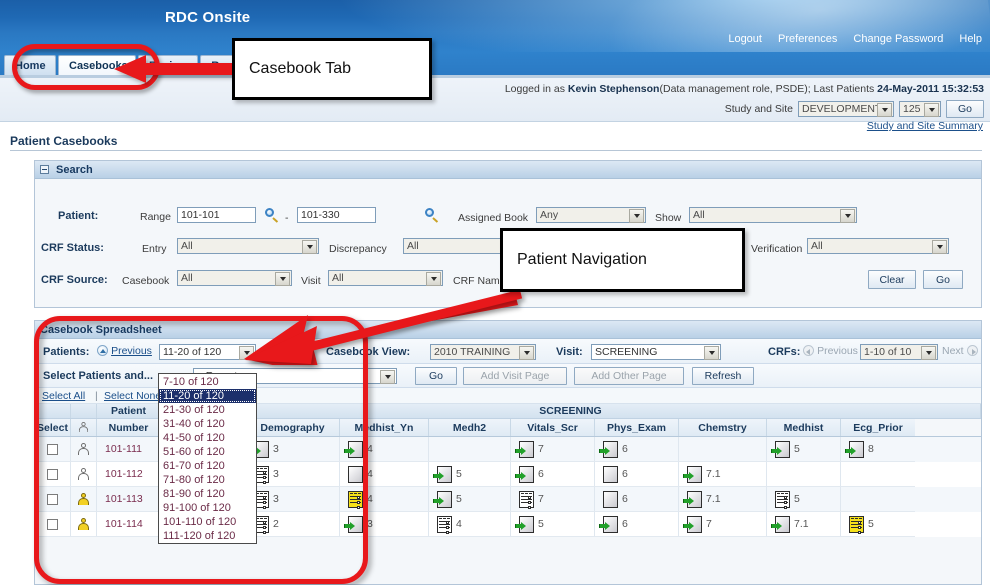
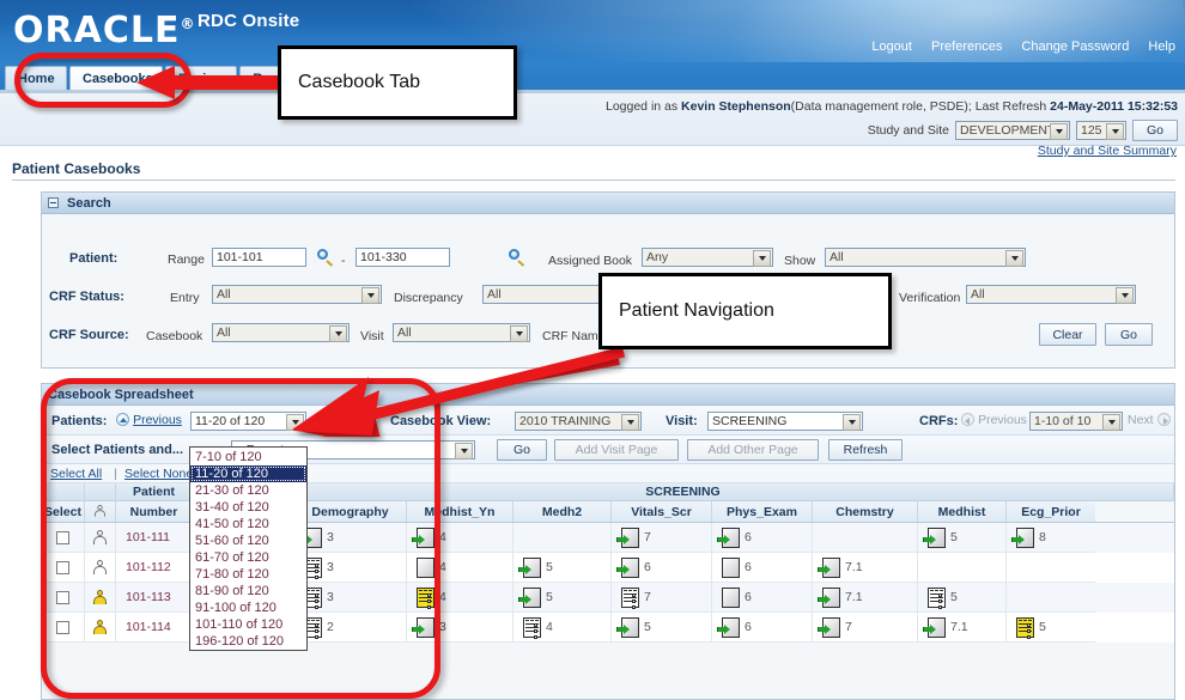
+ ORACLE®
  RDC Onsite
  Home
  Casebook
- Logged in as Kevin Stephenson(Data management role, PSDE); Last Patients 24-May-2011 15:32:53
+ Logged in as Kevin Stephenson(Data management role, PSDE); Last Refresh 24-May-2011 15:32:53
  Study and Site
  DEVELOPMEN
  125
  Go
  Study and Site Summary
  Patient Casebooks
  Search
  Patient:
  Range
  101-101
  -
  101-330
  Assigned Book
  Any
  Show
  All
  CRF Status:
  Entry
  All
  Discrepancy
  All
  Verification
  All
  CRF Source:
  Casebook
  All
  Visit
  All
  CRF Nam
  Clear
  Go
  Casebook Spreadsheet
  Patients:
  Previous
  11-20 of 120
  Casebook View:
  2010 TRAINING
  Visit:
  SCREENING
  CRFs:
  Previous
  1-10 of 10
  Next
  Select Patients and...
  Go
  Add Visit Page
  Add Other Page
  Refresh
  Select All
  |
  Select Non
  Patient
  SCREENING
  Select
  Number
  Demography
  Medhist_Yn
  Medh2
  Vitals_Scr
  Phys_Exam
  Chemstry
  Medhist
  Ecg_Prior
  101-111
  3
  4
  7
  6
  5
  8
  101-112
  3
  4
  5
  6
  6
  7.1
  101-113
  3
  4
  5
  7
  6
  7.1
  5
  101-114
  2
  3
  4
  5
  6
  7
  7.1
  5
  7-10 of 120
  11-20 of 120
  21-30 of 120
  31-40 of 120
  41-50 of 120
  51-60 of 120
  61-70 of 120
  71-80 of 120
  81-90 of 120
  91-100 of 120
  101-110 of 120
- 111-120 of 120
+ 196-120 of 120
  Casebook Tab
  Patient Navigation
